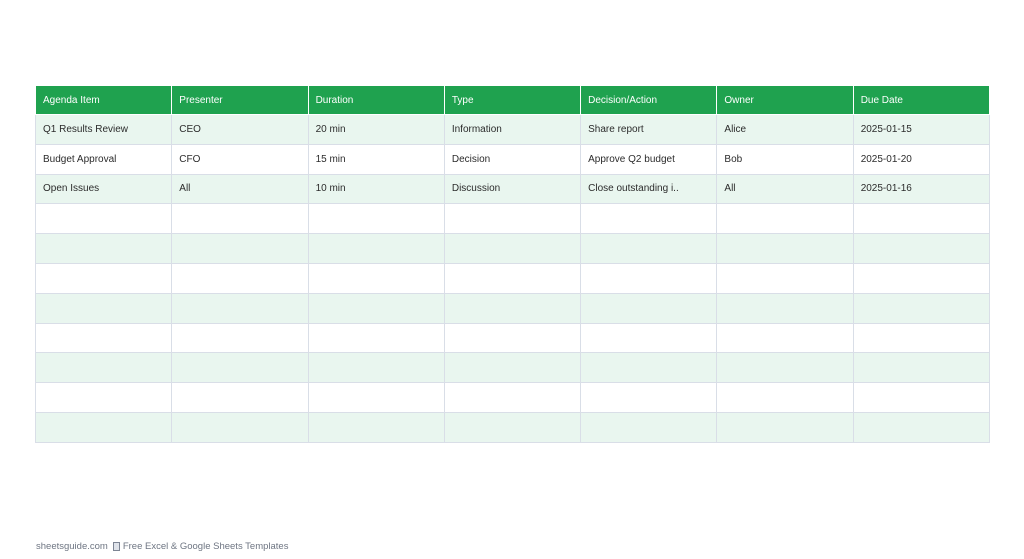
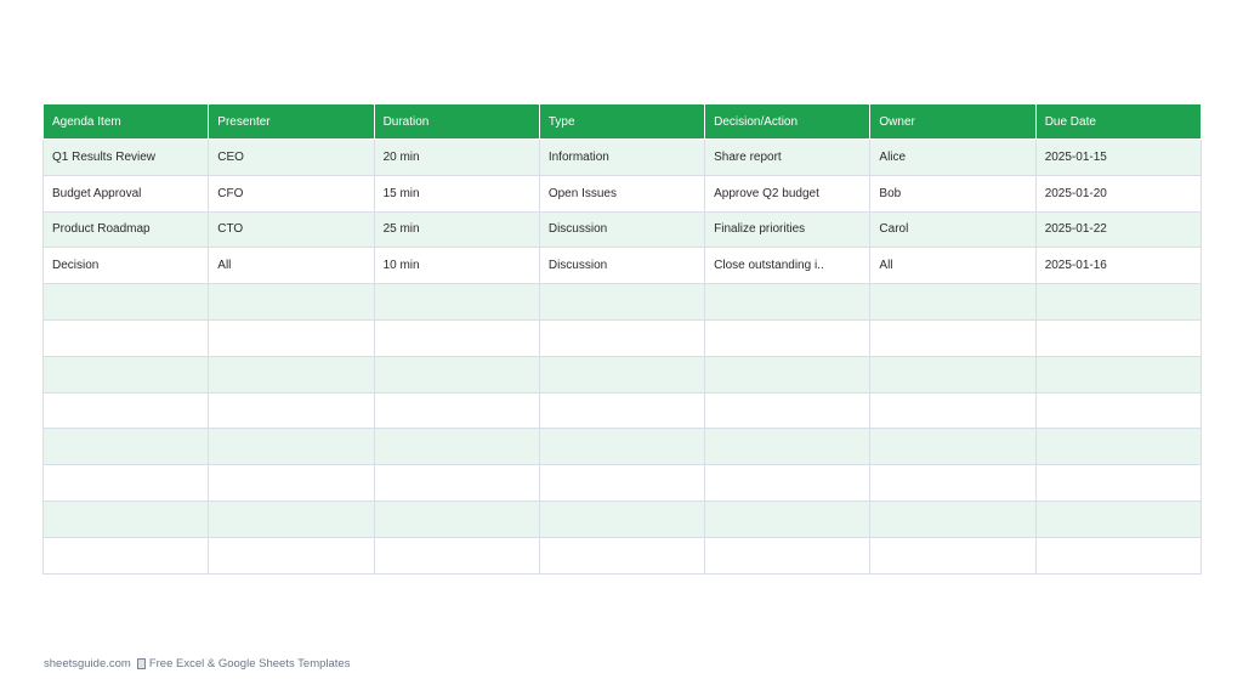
  Agenda Item	Presenter	Duration	Type	Decision/Action	Owner	Due Date
  Q1 Results Review	CEO	20 min	Information	Share report	Alice	2025-01-15
- Budget Approval	CFO	15 min	Decision	Approve Q2 budget	Bob	2025-01-20
+ Budget Approval	CFO	15 min	Open Issues	Approve Q2 budget	Bob	2025-01-20
+ Product Roadmap	CTO	25 min	Discussion	Finalize priorities	Carol	2025-01-22
- Open Issues	All	10 min	Discussion	Close outstanding i..	All	2025-01-16
+ Decision	All	10 min	Discussion	Close outstanding i..	All	2025-01-16
  sheetsguide.com
  Free Excel & Google Sheets Templates
